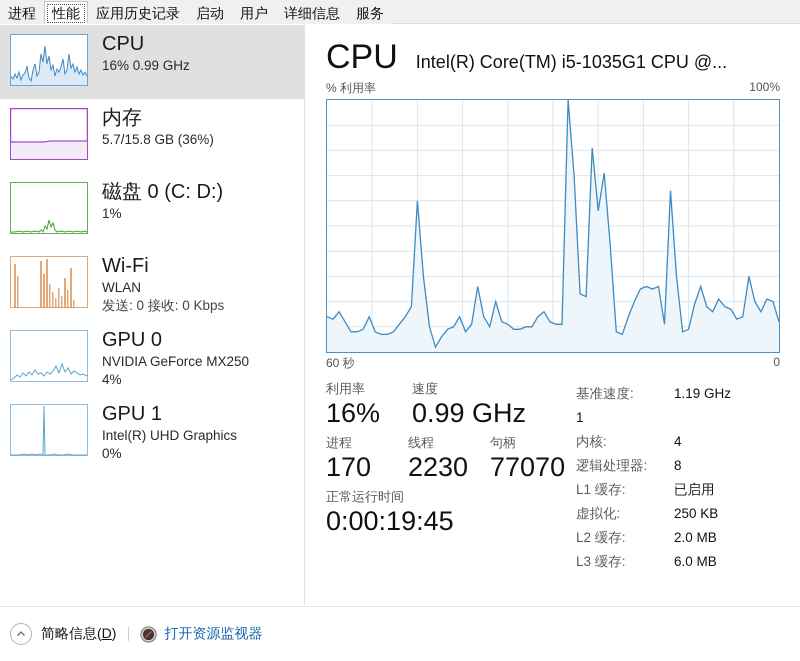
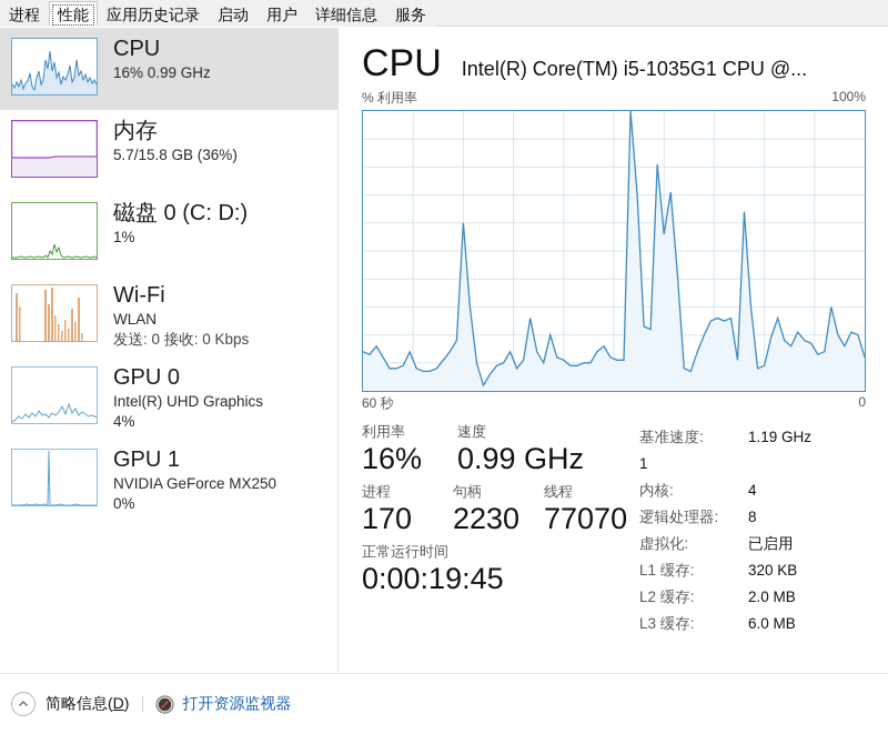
  进程
  性能
  应用历史记录
  启动
  用户
  详细信息
  服务
  CPU
  16% 0.99 GHz
  内存
  5.7/15.8 GB (36%)
  磁盘 0 (C: D:)
  1%
  Wi-Fi
  WLAN
  发送: 0 接收: 0 Kbps
  GPU 0
- NVIDIA GeForce MX250
+ Intel(R) UHD Graphics
  4%
  GPU 1
- Intel(R) UHD Graphics
+ NVIDIA GeForce MX250
  0%
  CPU
  Intel(R) Core(TM) i5-1035G1 CPU @...
  % 利用率
  100%
  60 秒
  0
  利用率
  16%
  速度
  0.99 GHz
  进程
  170
- 线程
+ 句柄
  2230
- 句柄
+ 线程
  77070
  正常运行时间
  0:00:19:45
  基准速度:
  1.19 GHz
  1
  内核:
  4
  逻辑处理器:
  8
- L1 缓存:
+ 虚拟化:
  已启用
- 虚拟化:
+ L1 缓存:
- 250 KB
+ 320 KB
  L2 缓存:
  2.0 MB
  L3 缓存:
  6.0 MB
  简略信息(D)
  打开资源监视器
